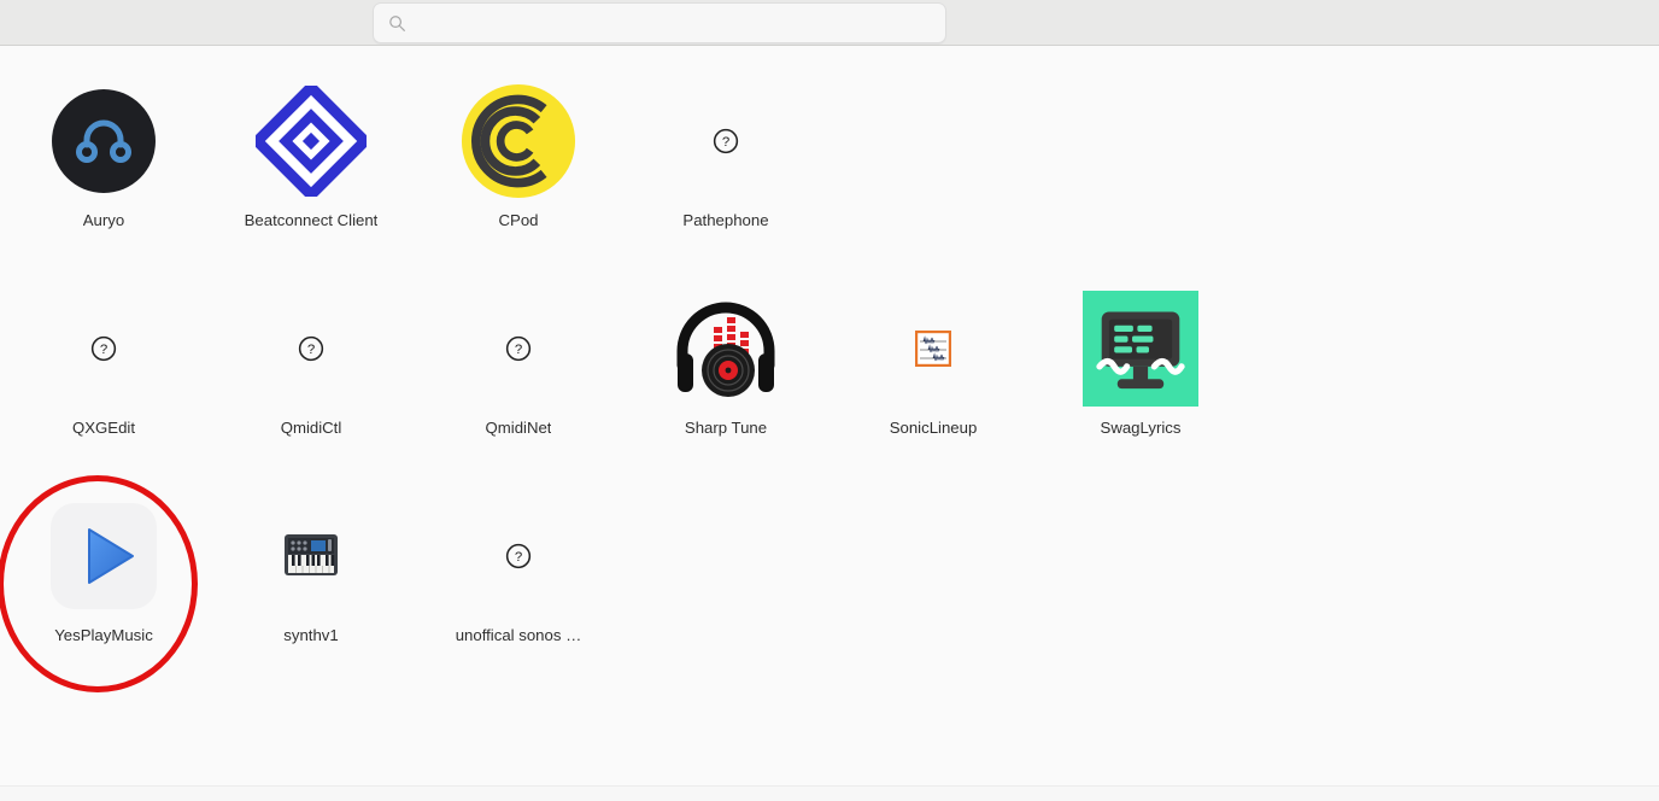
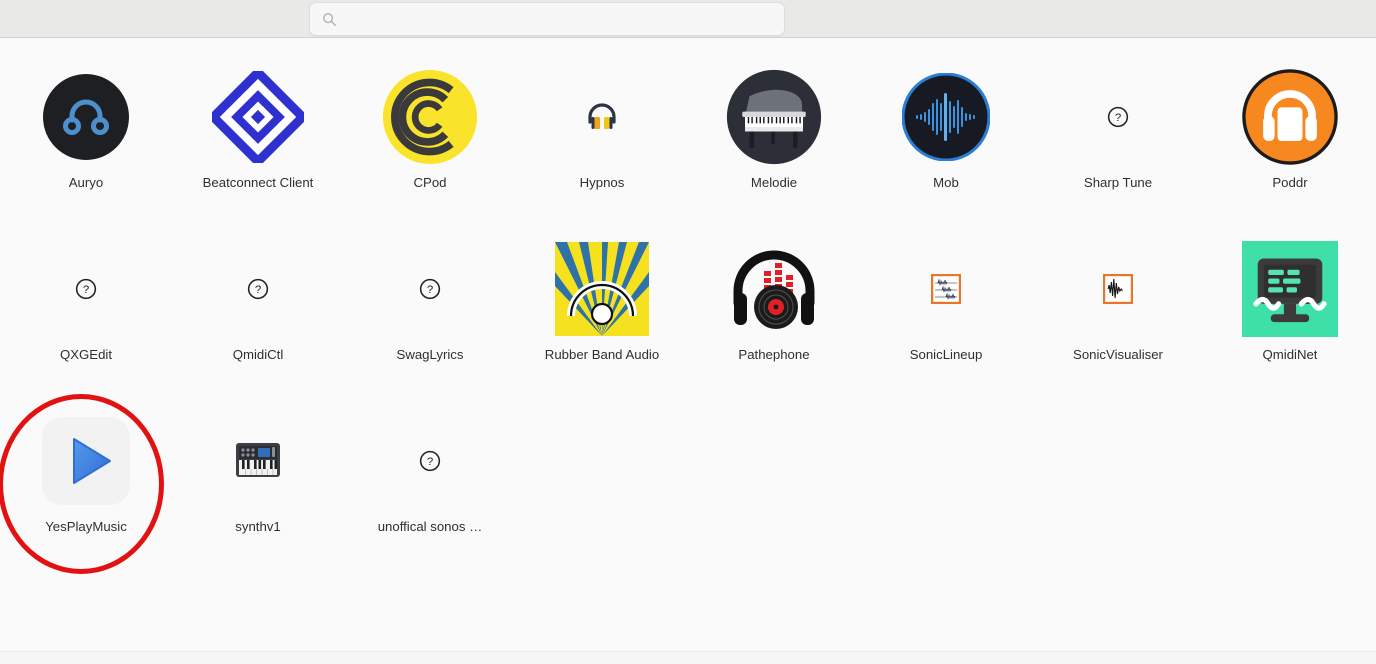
  Auryo
  Beatconnect Client
  CPod
+ Hypnos
+ Melodie
+ Mob
  ?
- Pathephone
+ Sharp Tune
+ Poddr
  ?
  QXGEdit
  ?
  QmidiCtl
  ?
- QmidiNet
+ SwagLyrics
+ Rubber Band Audio
- Sharp Tune
+ Pathephone
  SonicLineup
+ SonicVisualiser
- SwagLyrics
+ QmidiNet
  YesPlayMusic
  synthv1
  ?
  unoffical sonos …
